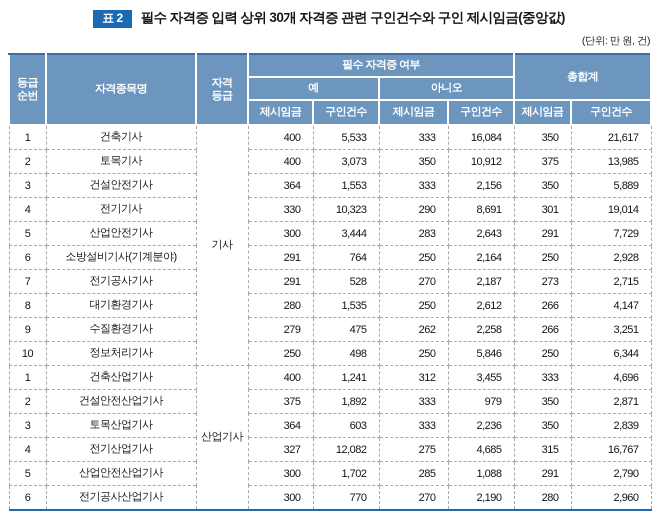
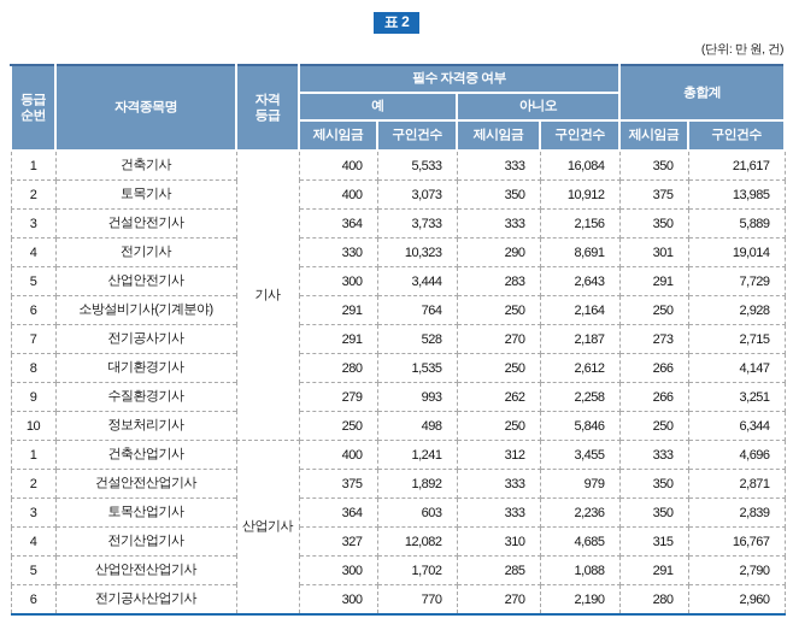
  표 2
- 필수 자격증 입력 상위 30개 자격증 관련 구인건수와 구인 제시임금(중앙값)
  (단위: 만 원, 건)
  등급 순번	자격종목명	자격 등급	필수 자격증 여부	총합계
  예	아니오
  제시임금	구인건수	제시임금	구인건수	제시임금	구인건수
  1	건축기사	기사	400	5,533	333	16,084	350	21,617
  2	토목기사	400	3,073	350	10,912	375	13,985
- 3	건설안전기사	364	1,553	333	2,156	350	5,889
+ 3	건설안전기사	364	3,733	333	2,156	350	5,889
  4	전기기사	330	10,323	290	8,691	301	19,014
  5	산업안전기사	300	3,444	283	2,643	291	7,729
  6	소방설비기사(기계분야)	291	764	250	2,164	250	2,928
  7	전기공사기사	291	528	270	2,187	273	2,715
  8	대기환경기사	280	1,535	250	2,612	266	4,147
- 9	수질환경기사	279	475	262	2,258	266	3,251
+ 9	수질환경기사	279	993	262	2,258	266	3,251
  10	정보처리기사	250	498	250	5,846	250	6,344
  1	건축산업기사	산업기사	400	1,241	312	3,455	333	4,696
  2	건설안전산업기사	375	1,892	333	979	350	2,871
  3	토목산업기사	364	603	333	2,236	350	2,839
- 4	전기산업기사	327	12,082	275	4,685	315	16,767
+ 4	전기산업기사	327	12,082	310	4,685	315	16,767
  5	산업안전산업기사	300	1,702	285	1,088	291	2,790
  6	전기공사산업기사	300	770	270	2,190	280	2,960
